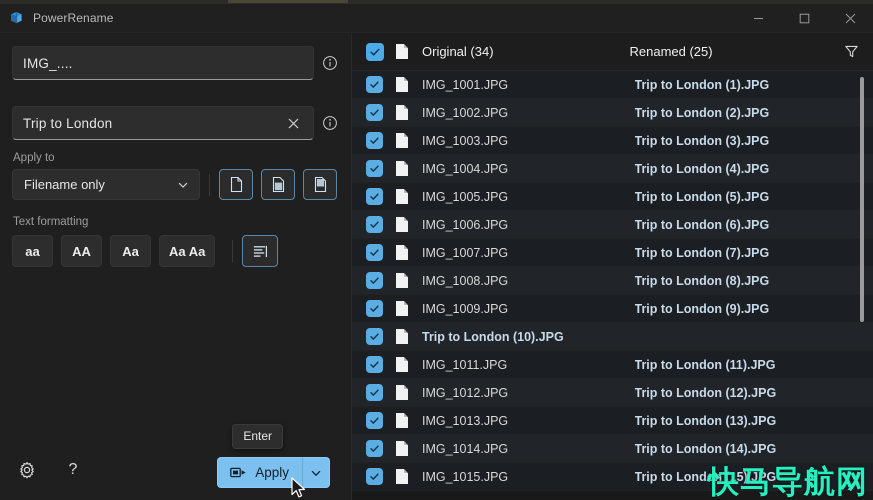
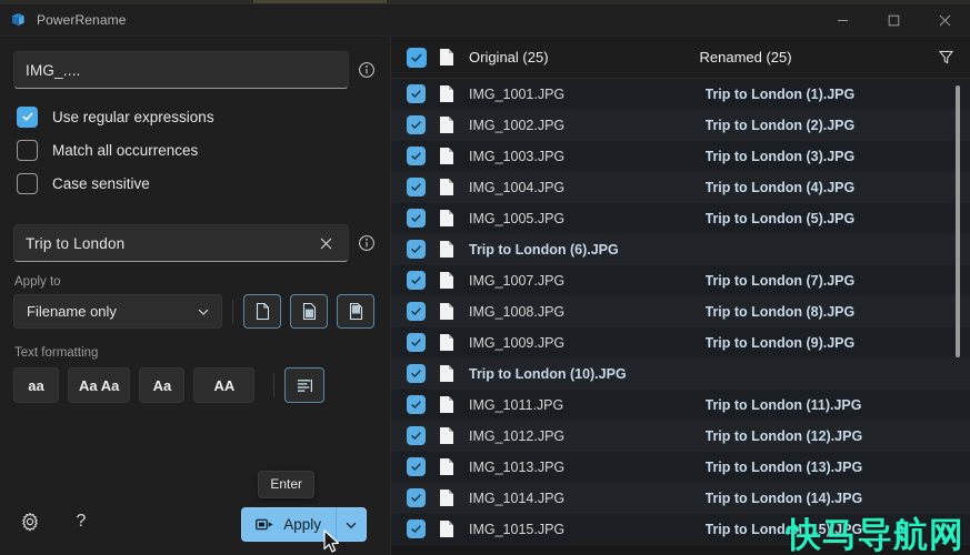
  PowerRename
  IMG_....
+ Use regular expressions
+ Match all occurrences
+ Case sensitive
  Trip to London
  Apply to
  Filename only
  Text formatting
  aa
- AA
+ Aa Aa
  Aa
- Aa Aa
+ AA
  ?
  Enter
  Apply
- Original (34)
+ Original (25)
  Renamed (25)
  IMG_1001.JPG
  Trip to London (1).JPG
  IMG_1002.JPG
  Trip to London (2).JPG
  IMG_1003.JPG
  Trip to London (3).JPG
  IMG_1004.JPG
  Trip to London (4).JPG
  IMG_1005.JPG
  Trip to London (5).JPG
- IMG_1006.JPG
  Trip to London (6).JPG
  IMG_1007.JPG
  Trip to London (7).JPG
  IMG_1008.JPG
  Trip to London (8).JPG
  IMG_1009.JPG
  Trip to London (9).JPG
  Trip to London (10).JPG
  IMG_1011.JPG
  Trip to London (11).JPG
  IMG_1012.JPG
  Trip to London (12).JPG
  IMG_1013.JPG
  Trip to London (13).JPG
  IMG_1014.JPG
  Trip to London (14).JPG
  IMG_1015.JPG
  Trip to London (15).JPG
  快马导航网
